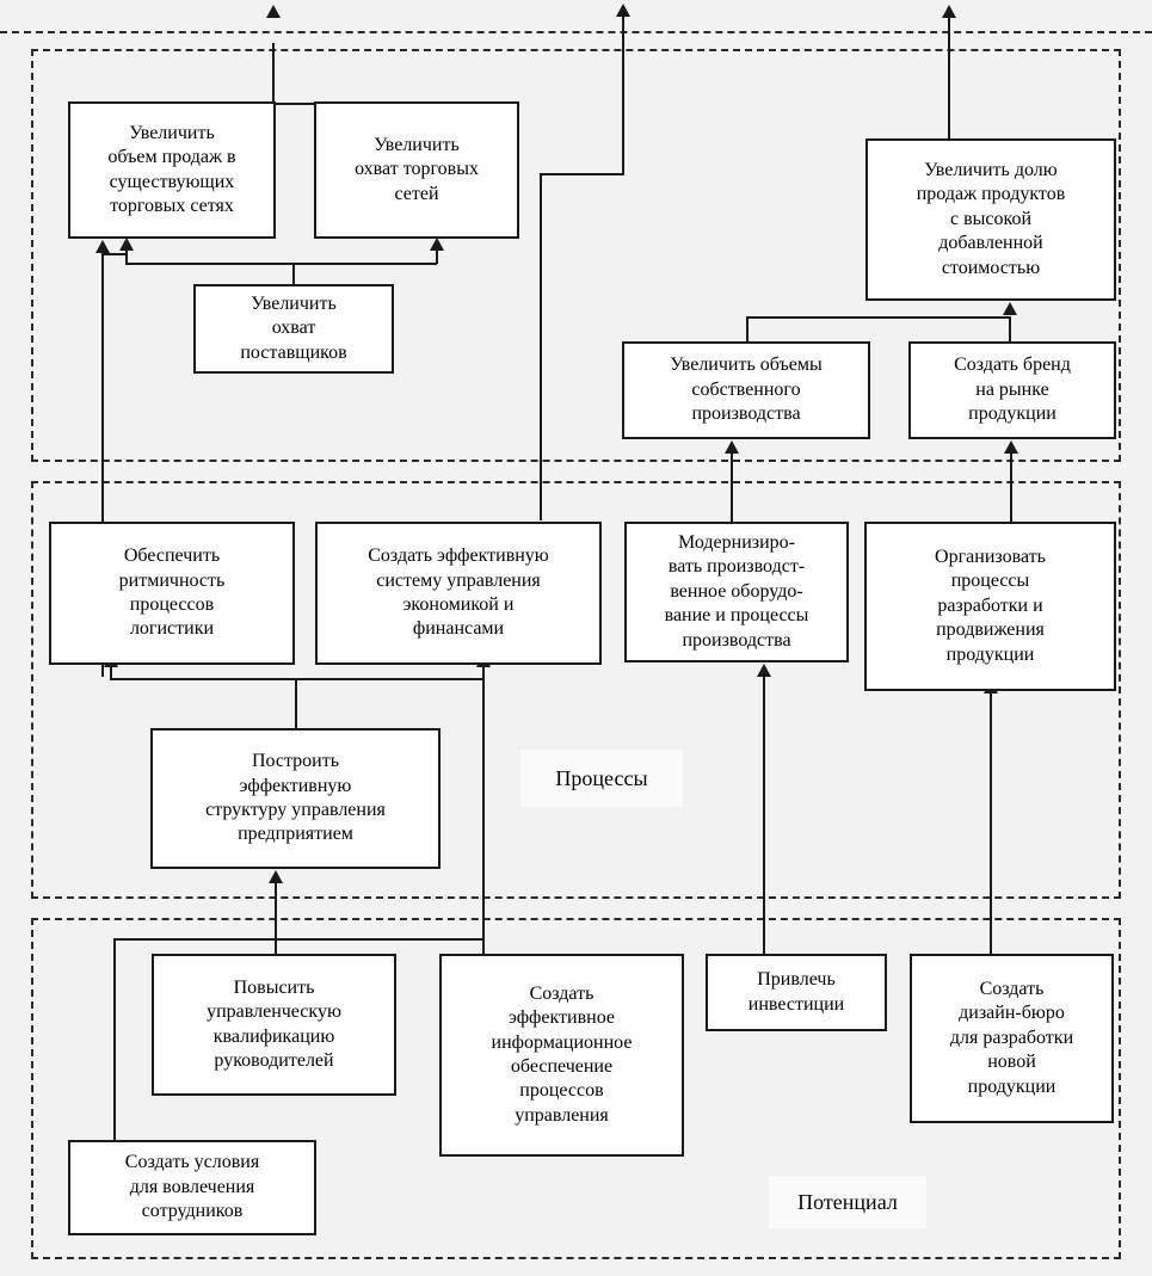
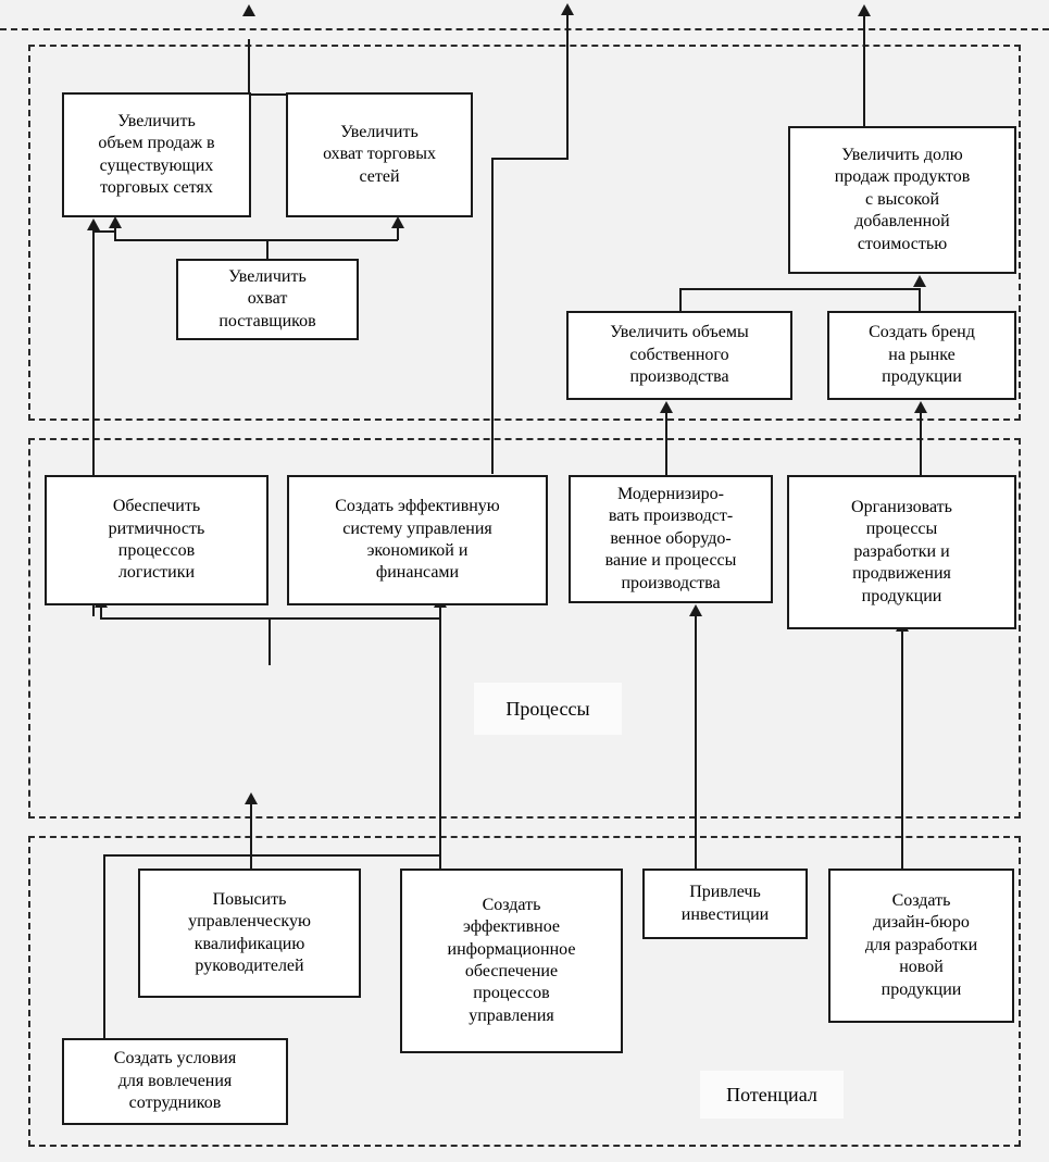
  Процессы
  Потенциал
  Увеличить
  объем продаж в
  существующих
  торговых сетях
  Увеличить
  охват торговых
  сетей
  Увеличить
  охват
  поставщиков
  Увеличить долю
  продаж продуктов
  с высокой
  добавленной
  стоимостью
  Увеличить объемы
  собственного
  производства
  Создать бренд
  на рынке
  продукции
  Обеспечить
  ритмичность
  процессов
  логистики
  Создать эффективную
  систему управления
  экономикой и
  финансами
  Модернизиро-
  вать производст-
  венное оборудо-
  вание и процессы
  производства
  Организовать
  процессы
  разработки и
  продвижения
  продукции
- Построить
- эффективную
- структуру управления
- предприятием
  Повысить
  управленческую
  квалификацию
  руководителей
  Создать
  эффективное
  информационное
  обеспечение
  процессов
  управления
  Привлечь
  инвестиции
  Создать
  дизайн-бюро
  для разработки
  новой
  продукции
  Создать условия
  для вовлечения
  сотрудников
